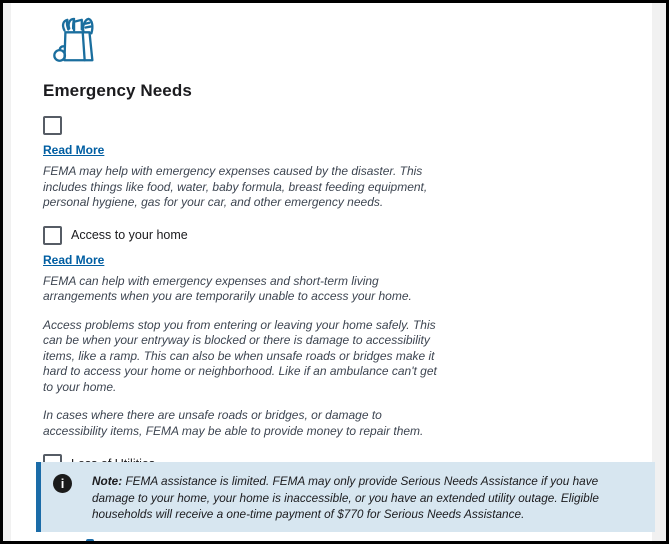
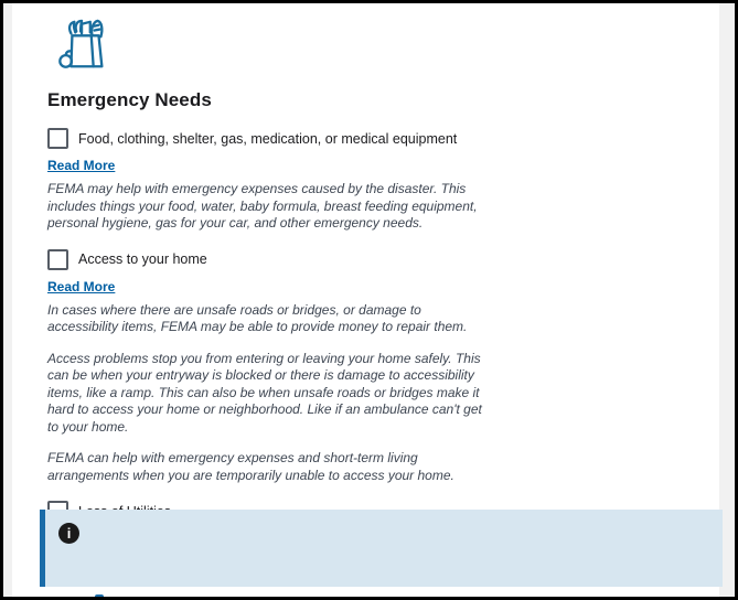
  Emergency Needs
+ Food, clothing, shelter, gas, medication, or medical equipment
  Read More
- FEMA may help with emergency expenses caused by the disaster. This includes things like food, water, baby formula, breast feeding equipment, personal hygiene, gas for your car, and other emergency needs.
+ FEMA may help with emergency expenses caused by the disaster. This includes things your food, water, baby formula, breast feeding equipment, personal hygiene, gas for your car, and other emergency needs.
  Access to your home
  Read More
- FEMA can help with emergency expenses and short-term living arrangements when you are temporarily unable to access your home.
+ In cases where there are unsafe roads or bridges, or damage to accessibility items, FEMA may be able to provide money to repair them.
  Access problems stop you from entering or leaving your home safely. This can be when your entryway is blocked or there is damage to accessibility items, like a ramp. This can also be when unsafe roads or bridges make it hard to access your home or neighborhood. Like if an ambulance can't get to your home.
- In cases where there are unsafe roads or bridges, or damage to accessibility items, FEMA may be able to provide money to repair them.
+ FEMA can help with emergency expenses and short-term living arrangements when you are temporarily unable to access your home.
  i
- Note: FEMA assistance is limited. FEMA may only provide Serious Needs Assistance if you have damage to your home, your home is inaccessible, or you have an extended utility outage. Eligible households will receive a one-time payment of $770 for Serious Needs Assistance.
